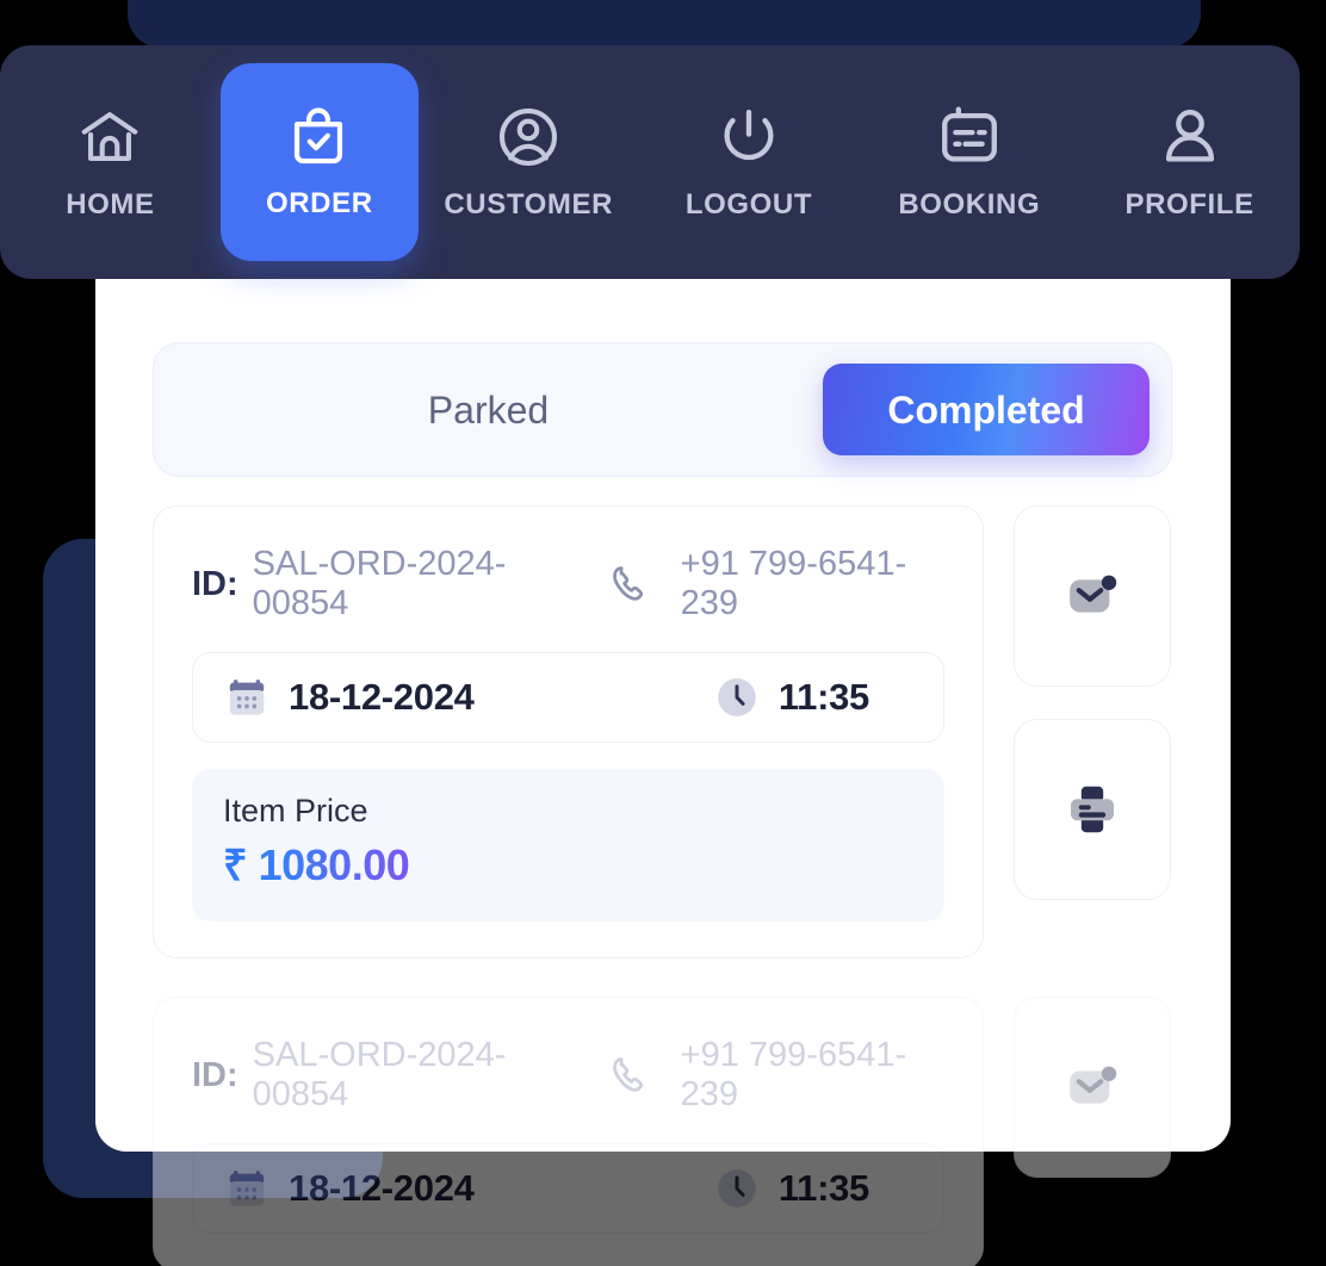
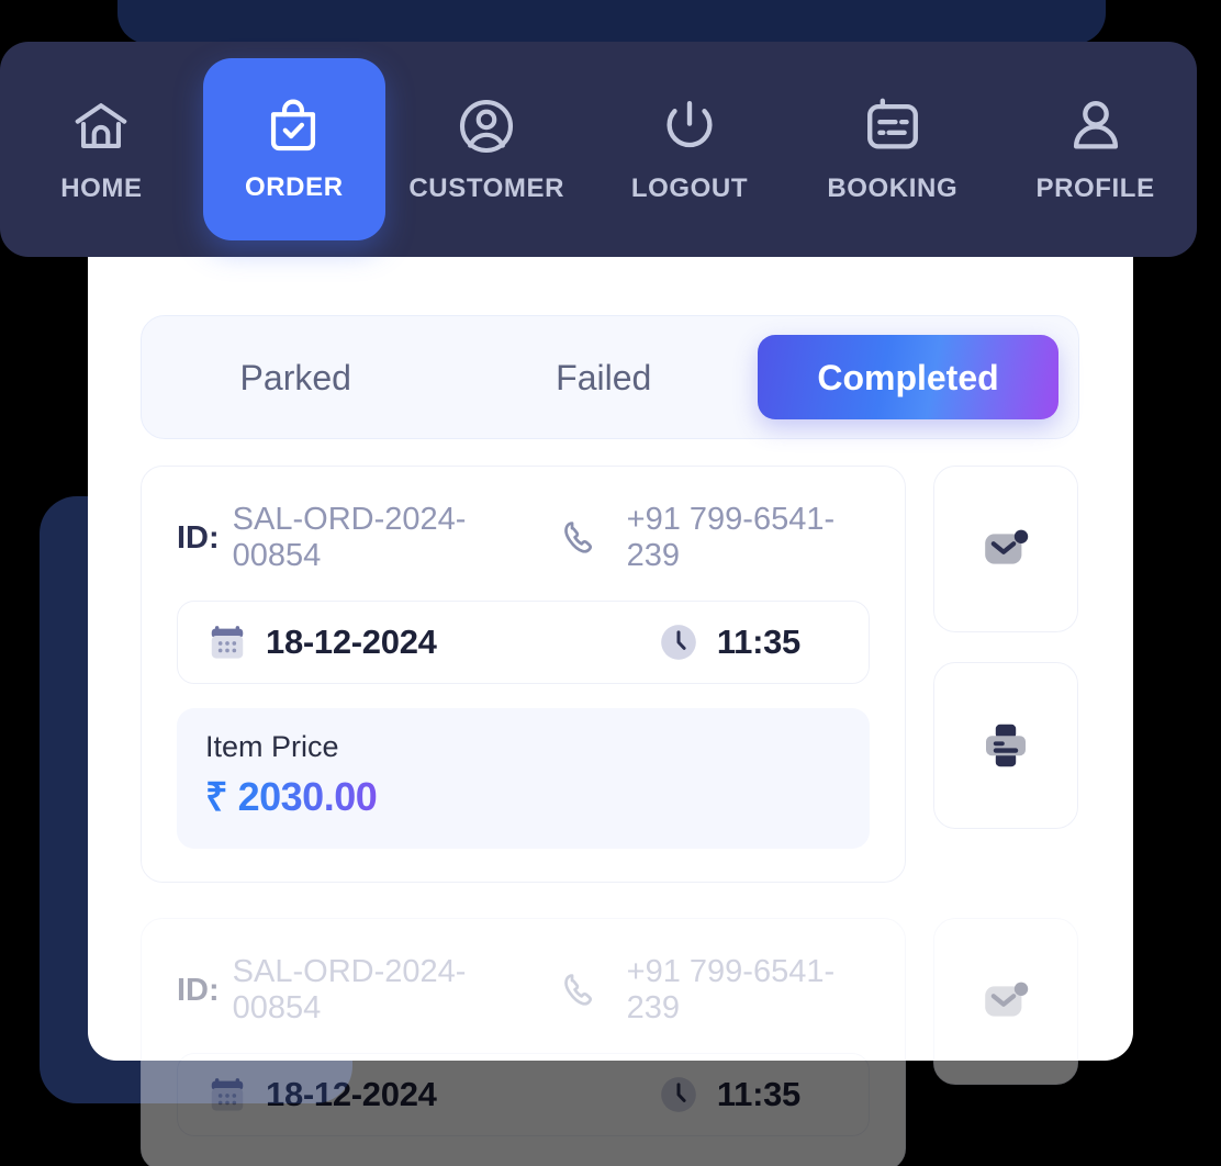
  Parked
+ Failed
  Completed
  ID:
  SAL-ORD-2024-00854
  +91 799-6541-239
  18-12-2024
  11:35
  Item Price
- ₹ 1080.00
+ ₹ 2030.00
  ID:
  SAL-ORD-2024-00854
  +91 799-6541-239
  18-12-2024
  11:35
  HOME
  ORDER
  CUSTOMER
  LOGOUT
  BOOKING
  PROFILE
